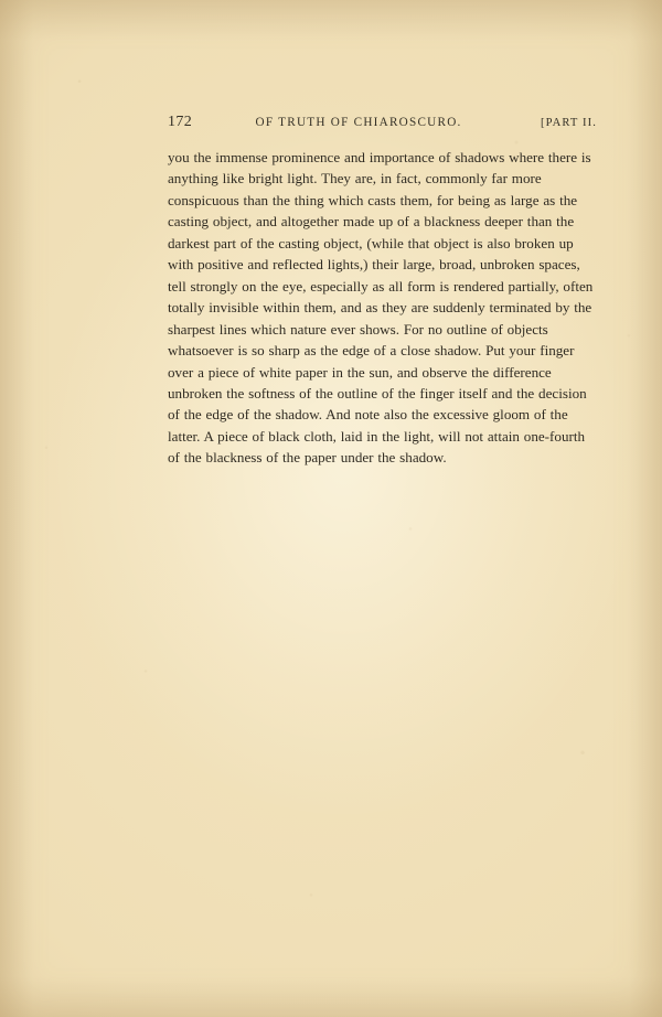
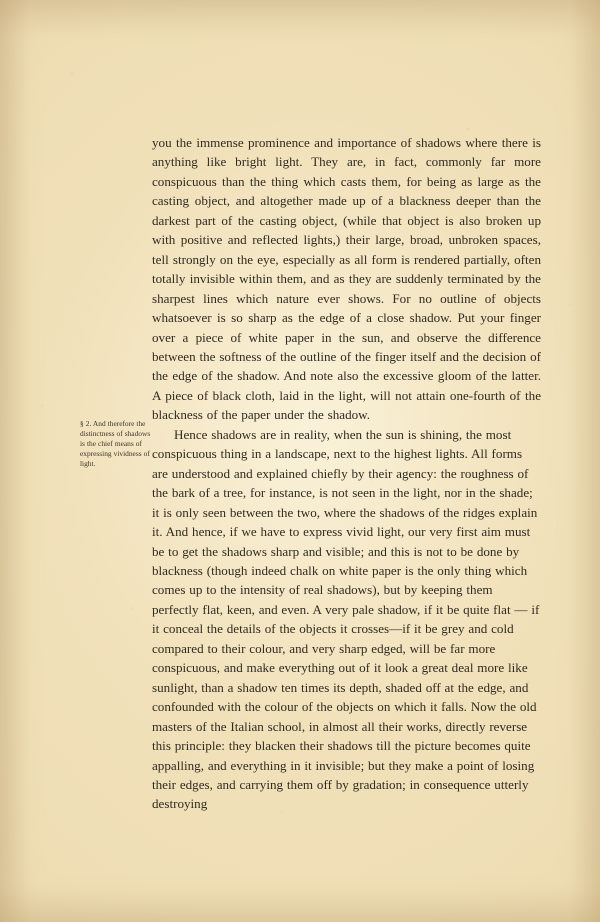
- 172
- OF TRUTH OF CHIAROSCURO.
- [PART II.
- you the immense prominence and importance of shadows where there is anything like bright light. They are, in fact, commonly far more conspicuous than the thing which casts them, for being as large as the casting object, and altogether made up of a blackness deeper than the darkest part of the casting object, (while that object is also broken up with positive and reflected lights,) their large, broad, unbroken spaces, tell strongly on the eye, especially as all form is rendered partially, often totally invisible within them, and as they are suddenly terminated by the sharpest lines which nature ever shows. For no outline of objects whatsoever is so sharp as the edge of a close shadow. Put your finger over a piece of white paper in the sun, and observe the difference unbroken the softness of the outline of the finger itself and the decision of the edge of the shadow. And note also the excessive gloom of the latter. A piece of black cloth, laid in the light, will not attain one-fourth of the blackness of the paper under the shadow.
+ you the immense prominence and importance of shadows where there is anything like bright light. They are, in fact, commonly far more conspicuous than the thing which casts them, for being as large as the casting object, and altogether made up of a blackness deeper than the darkest part of the casting object, (while that object is also broken up with positive and reflected lights,) their large, broad, unbroken spaces, tell strongly on the eye, especially as all form is rendered partially, often totally invisible within them, and as they are suddenly terminated by the sharpest lines which nature ever shows. For no outline of objects whatsoever is so sharp as the edge of a close shadow. Put your finger over a piece of white paper in the sun, and observe the difference between the softness of the outline of the finger itself and the decision of the edge of the shadow. And note also the excessive gloom of the latter. A piece of black cloth, laid in the light, will not attain one-fourth of the blackness of the paper under the shadow.
+ Hence shadows are in reality, when the sun is shining, the most conspicuous thing in a landscape, next to the highest lights. All forms are understood and explained chiefly by their agency: the roughness of the bark of a tree, for instance, is not seen in the light, nor in the shade; it is only seen between the two, where the shadows of the ridges explain it. And hence, if we have to express vivid light, our very first aim must be to get the shadows sharp and visible; and this is not to be done by blackness (though indeed chalk on white paper is the only thing which comes up to the intensity of real shadows), but by keeping them perfectly flat, keen, and even. A very pale shadow, if it be quite flat — if it conceal the details of the objects it crosses—if it be grey and cold compared to their colour, and very sharp edged, will be far more conspicuous, and make everything out of it look a great deal more like sunlight, than a shadow ten times its depth, shaded off at the edge, and confounded with the colour of the objects on which it falls. Now the old masters of the Italian school, in almost all their works, directly reverse this principle: they blacken their shadows till the picture becomes quite appalling, and everything in it invisible; but they make a point of losing their edges, and carrying them off by gradation; in consequence utterly destroying
+ § 2. And therefore the distinctness of shadows is the chief means of expressing vividness of light.
